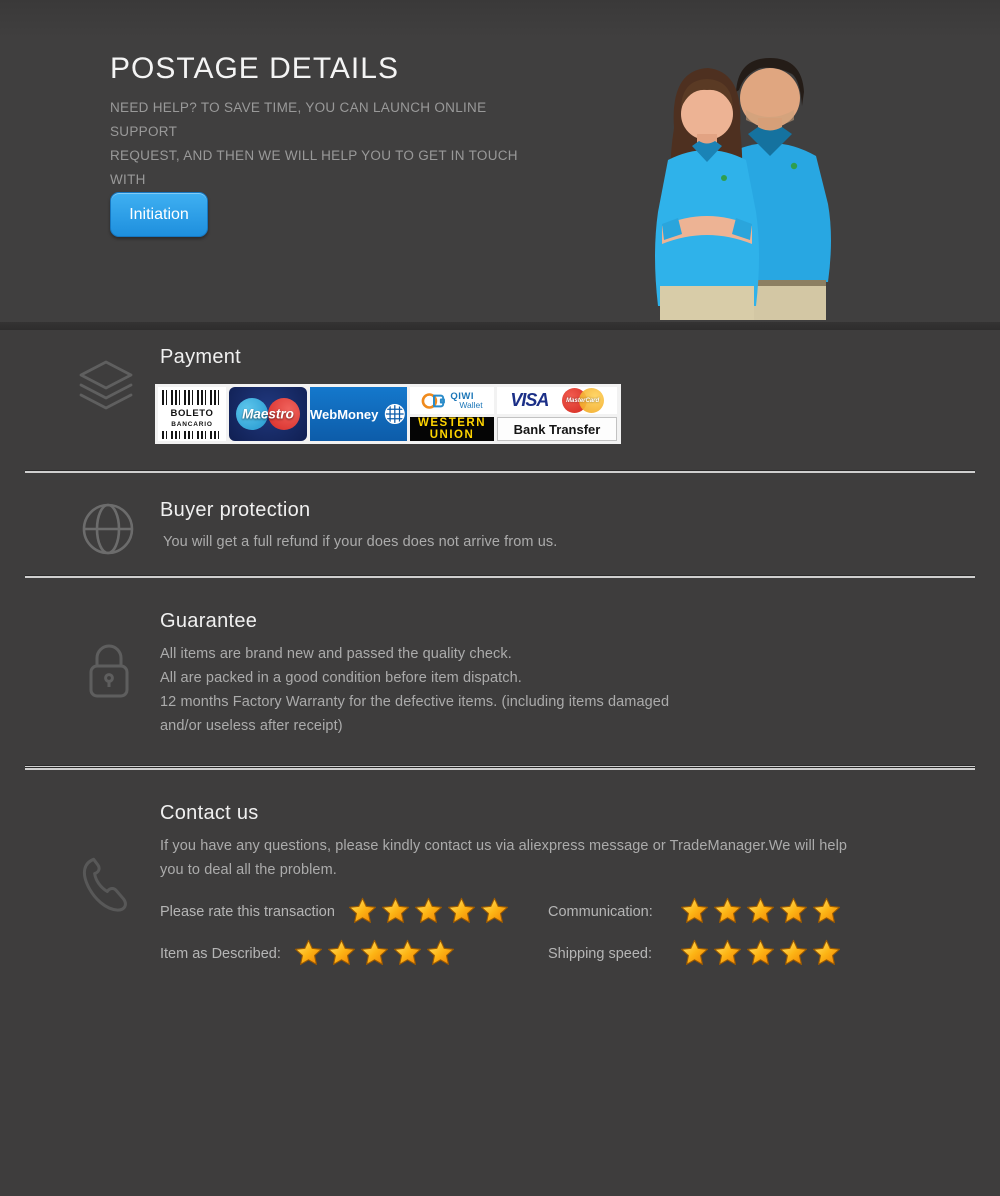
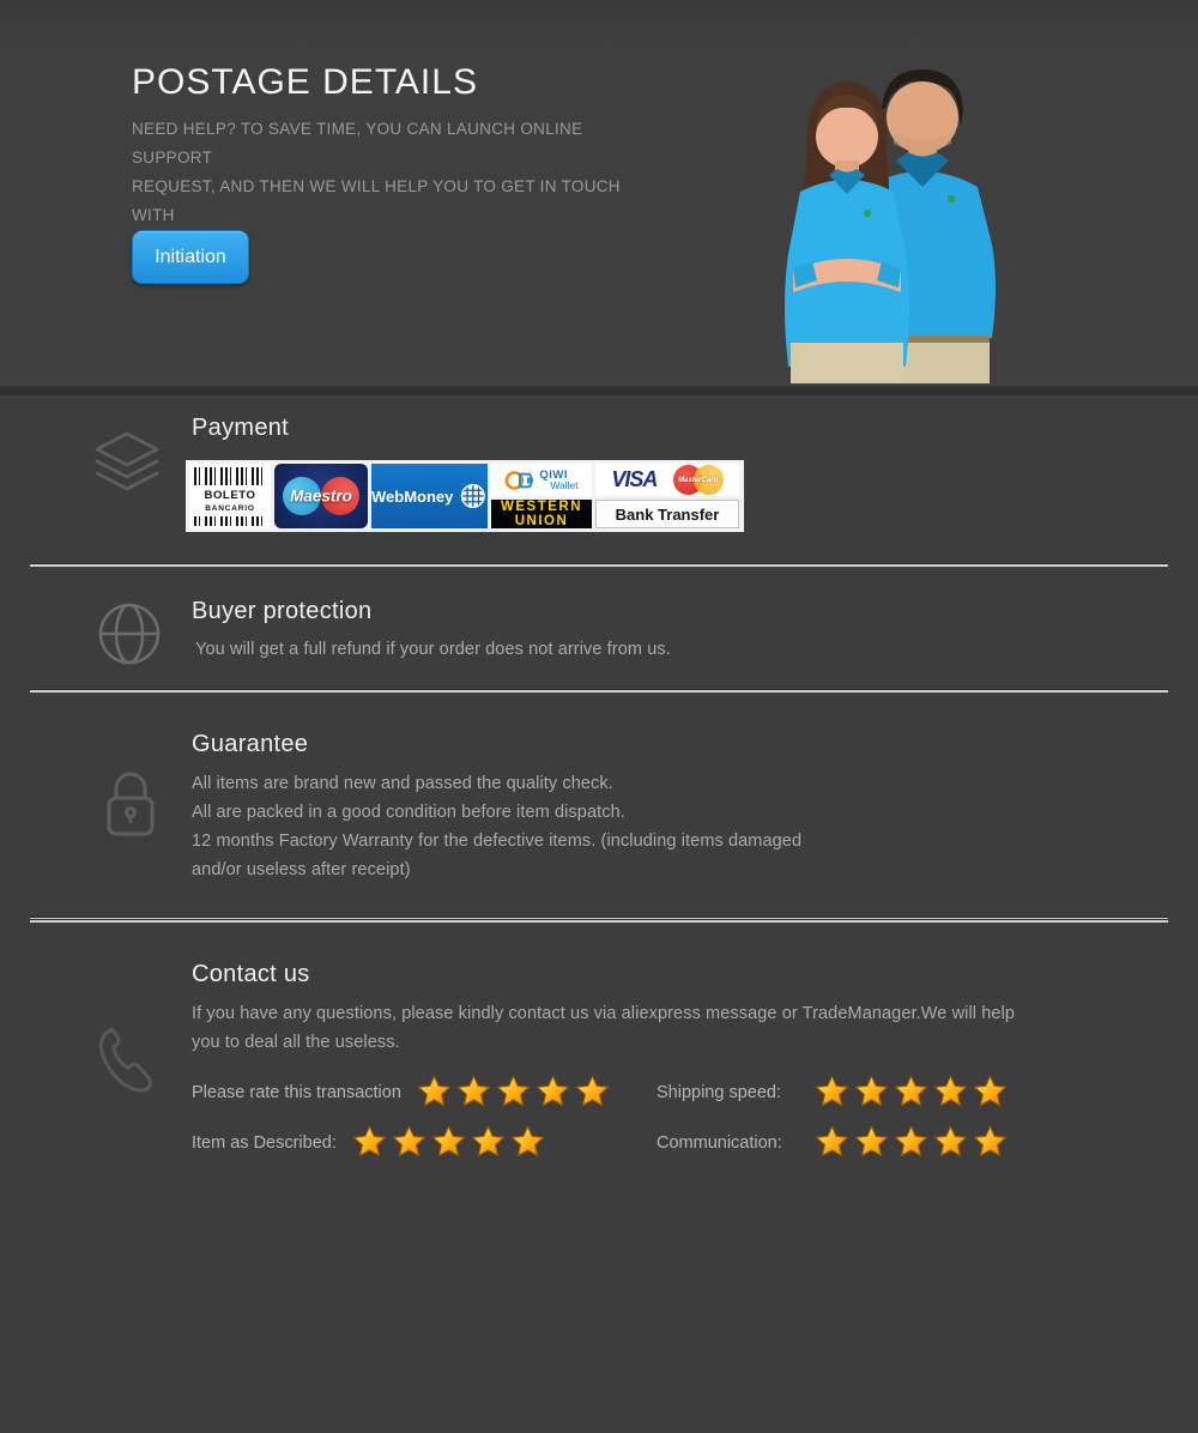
  POSTAGE DETAILS
  NEED HELP? TO SAVE TIME, YOU CAN LAUNCH ONLINE SUPPORT
  REQUEST, AND THEN WE WILL HELP YOU TO GET IN TOUCH WITH
  Initiation
  Payment
  BOLETO
  Maestro
  WebMoney
  QIWI
  Wallet
  WESTERN
  UNION
  VISA
  Bank Transfer
  Buyer protection
- You will get a full refund if your does does not arrive from us.
+ You will get a full refund if your order does not arrive from us.
  Guarantee
  All items are brand new and passed the quality check.
  All are packed in a good condition before item dispatch.
  12 months Factory Warranty for the defective items. (including items damaged
  and/or useless after receipt)
  Contact us
  If you have any questions, please kindly contact us via aliexpress message or TradeManager.We will help
- you to deal all the problem.
+ you to deal all the useless.
  Please rate this transaction
- Communication:
+ Shipping speed:
  Item as Described:
- Shipping speed:
+ Communication:
